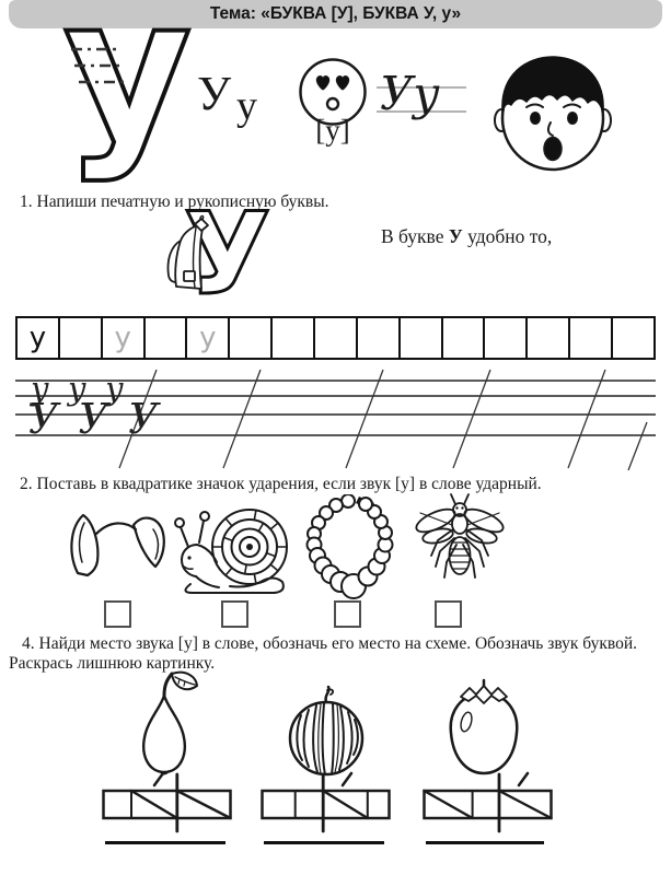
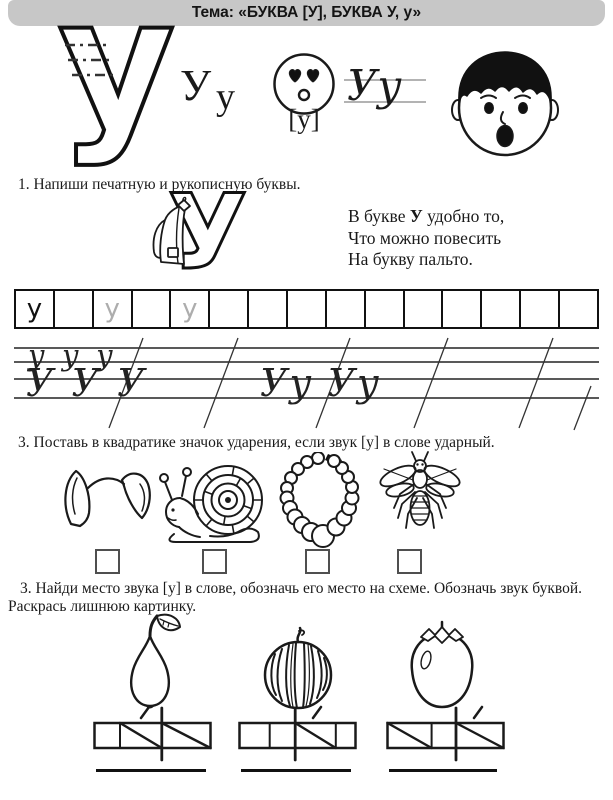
  Тема: «БУКВА [У], БУКВА У, у»
  у
  У
  у
  [у]
  Уу
  1. Напиши печатную и рукописную буквы.
  У
  В букве У удобно то,
+ Что можно повесить
+ На букву пальто.
  у
  у
  у
  у у у
  У У У
+ Уу Уу
- 2. Поставь в квадратике значок ударения, если звук [у] в слове ударный.
+ 3. Поставь в квадратике значок ударения, если звук [у] в слове ударный.
- 4. Найди место звука [у] в слове, обозначь его место на схеме. Обозначь звук буквой.
+ 3. Найди место звука [у] в слове, обозначь его место на схеме. Обозначь звук буквой.
  Раскрась лишнюю картинку.
